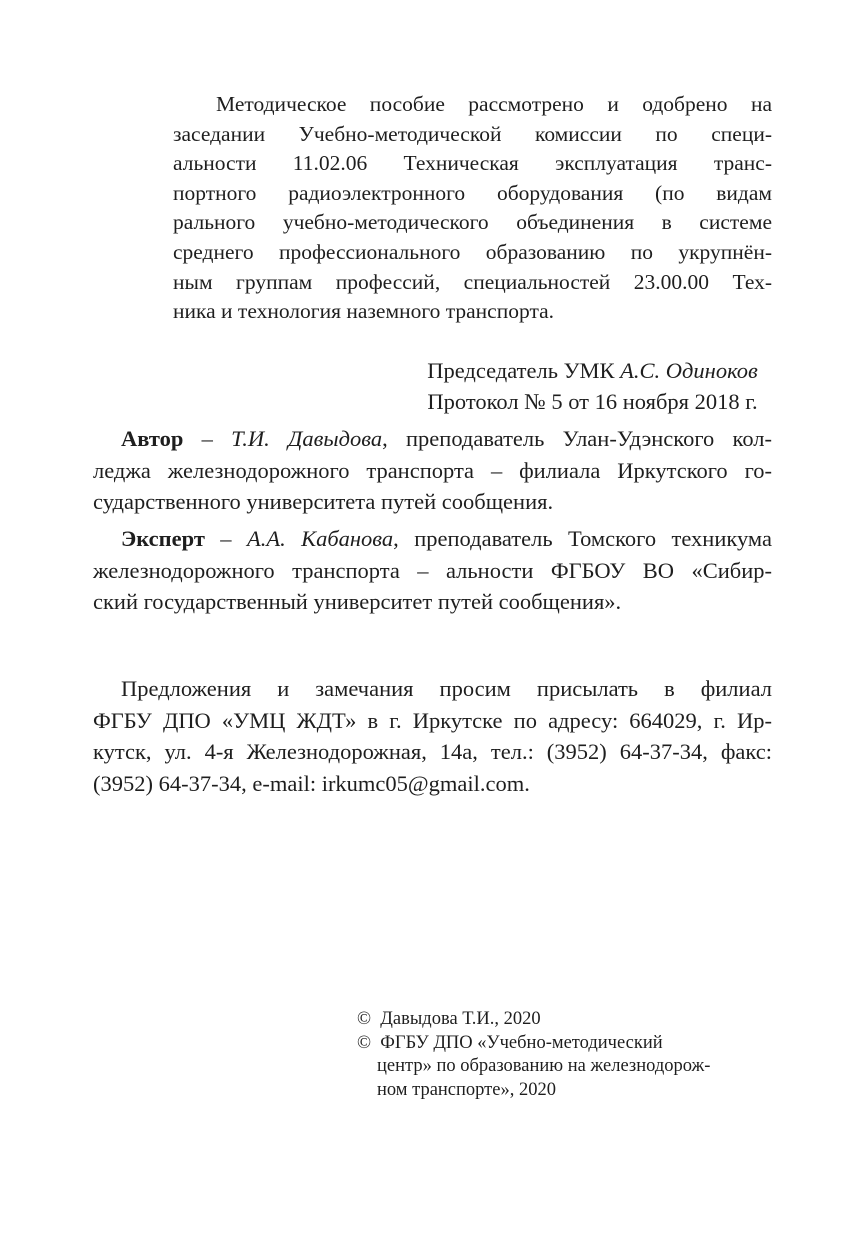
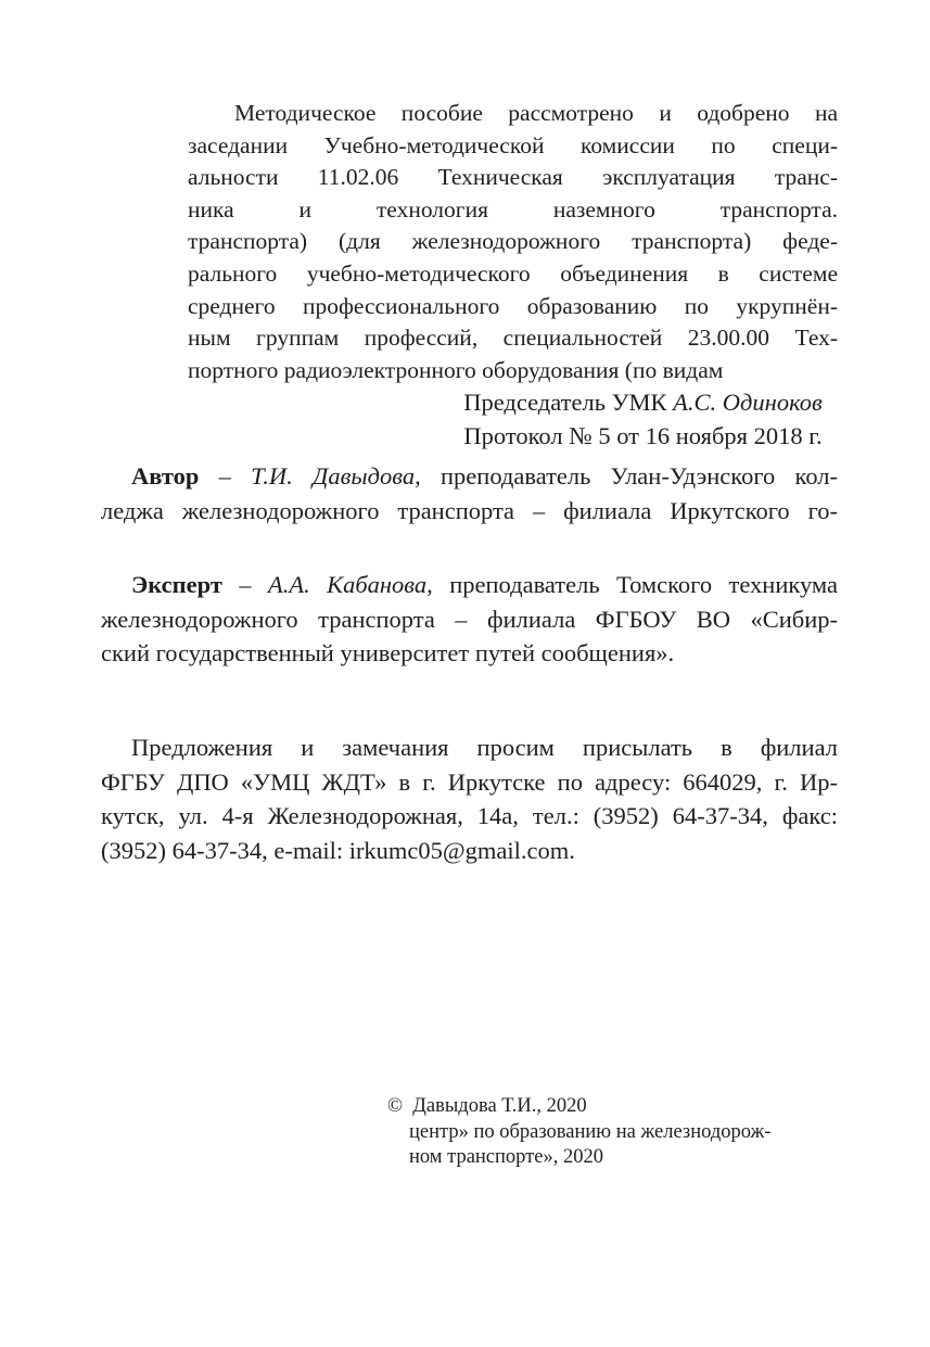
  Методическое пособие рассмотрено и одобрено на
  заседании Учебно-методической комиссии по специ-
  альности 11.02.06 Техническая эксплуатация транс-
- портного радиоэлектронного оборудования (по видам
+ ника и технология наземного транспорта.
+ транспорта) (для железнодорожного транспорта) феде-
  рального учебно-методического объединения в системе
  среднего профессионального образованию по укрупнён-
  ным группам профессий, специальностей 23.00.00 Тех-
- ника и технология наземного транспорта.
+ портного радиоэлектронного оборудования (по видам
  Председатель УМК А.С. Одиноков
  Протокол № 5 от 16 ноября 2018 г.
  Автор – Т.И. Давыдова, преподаватель Улан-Удэнского кол-
  леджа железнодорожного транспорта – филиала Иркутского го-
- сударственного университета путей сообщения.
  Эксперт – А.А. Кабанова, преподаватель Томского техникума
- железнодорожного транспорта – альности ФГБОУ ВО «Сибир-
+ железнодорожного транспорта – филиала ФГБОУ ВО «Сибир-
  ский государственный университет путей сообщения».
  Предложения и замечания просим присылать в филиал
  ФГБУ ДПО «УМЦ ЖДТ» в г. Иркутске по адресу: 664029, г. Ир-
  кутск, ул. 4-я Железнодорожная, 14а, тел.: (3952) 64-37-34, факс:
  (3952) 64-37-34, e-mail: irkumc05@gmail.com.
  © Давыдова Т.И., 2020
- © ФГБУ ДПО «Учебно-методический
  центр» по образованию на железнодорож-
  ном транспорте», 2020
